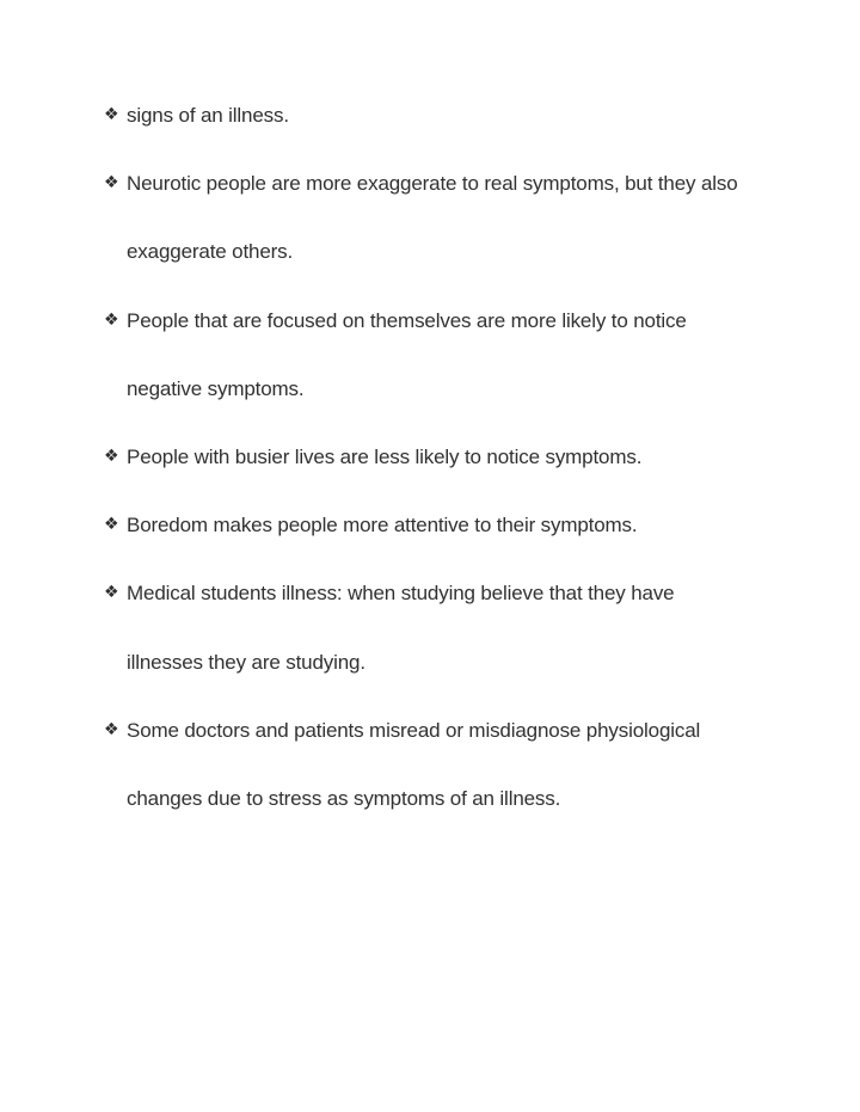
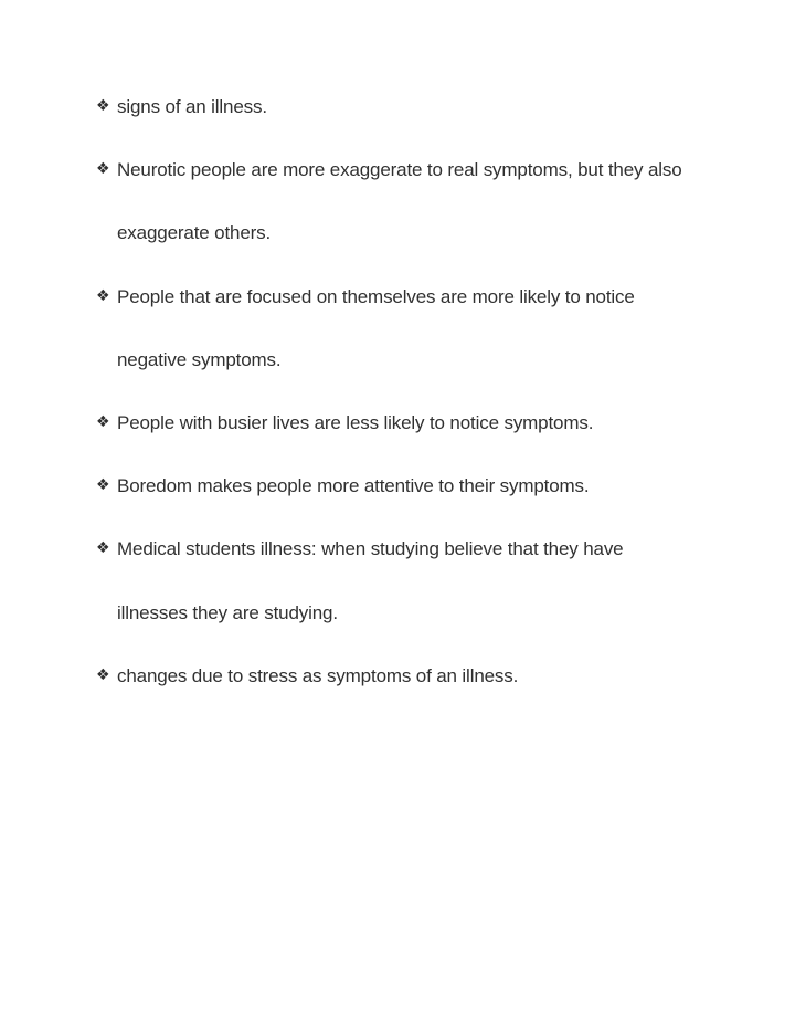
  ❖
  signs of an illness.
  ❖
  Neurotic people are more exaggerate to real symptoms, but they also
  exaggerate others.
  ❖
  People that are focused on themselves are more likely to notice
  negative symptoms.
  ❖
  People with busier lives are less likely to notice symptoms.
  ❖
  Boredom makes people more attentive to their symptoms.
  ❖
  Medical students illness: when studying believe that they have
  illnesses they are studying.
  ❖
- Some doctors and patients misread or misdiagnose physiological
  changes due to stress as symptoms of an illness.
